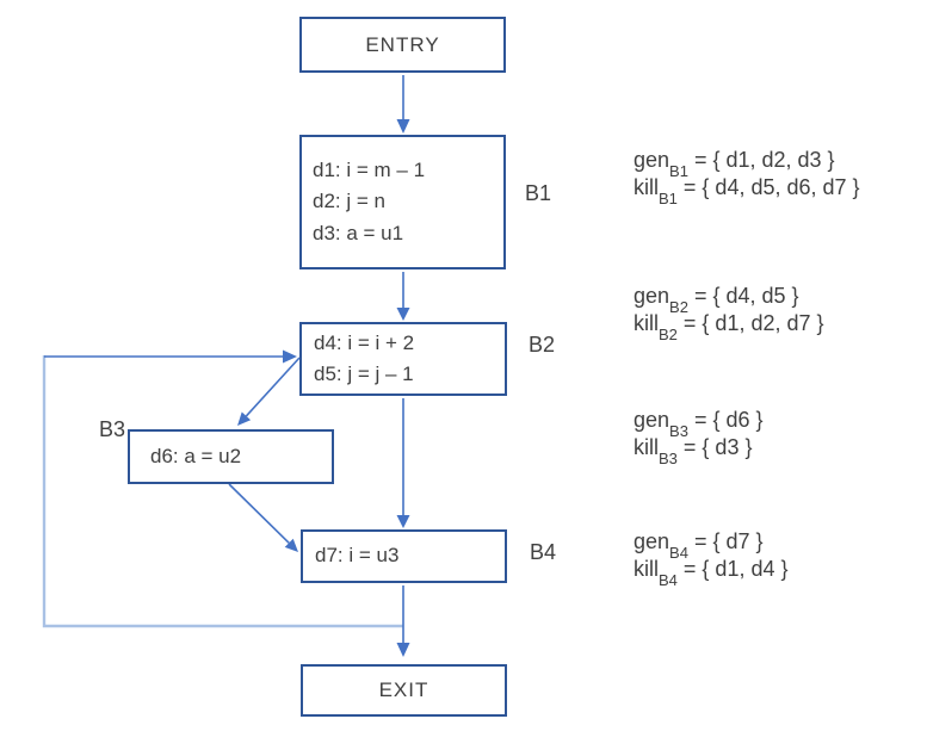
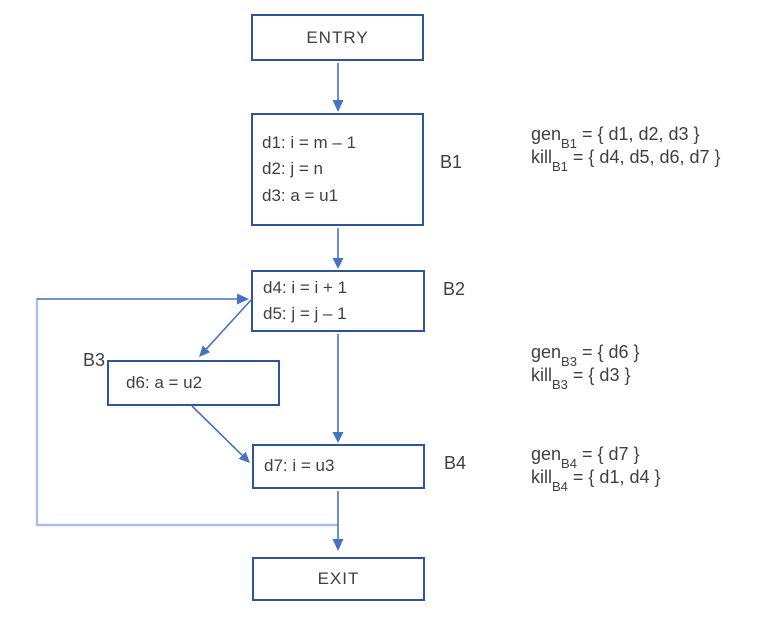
  ENTRY
  d1: i = m – 1
  d2: j = n
  d3: a = u1
- d4: i = i + 2
+ d4: i = i + 1
  d5: j = j – 1
  d6: a = u2
  d7: i = u3
  EXIT
  B1
  B2
  B3
  B4
  genB1 = { d1, d2, d3 }
  killB1 = { d4, d5, d6, d7 }
- genB2 = { d4, d5 }
- killB2 = { d1, d2, d7 }
  genB3 = { d6 }
  killB3 = { d3 }
  genB4 = { d7 }
  killB4 = { d1, d4 }
